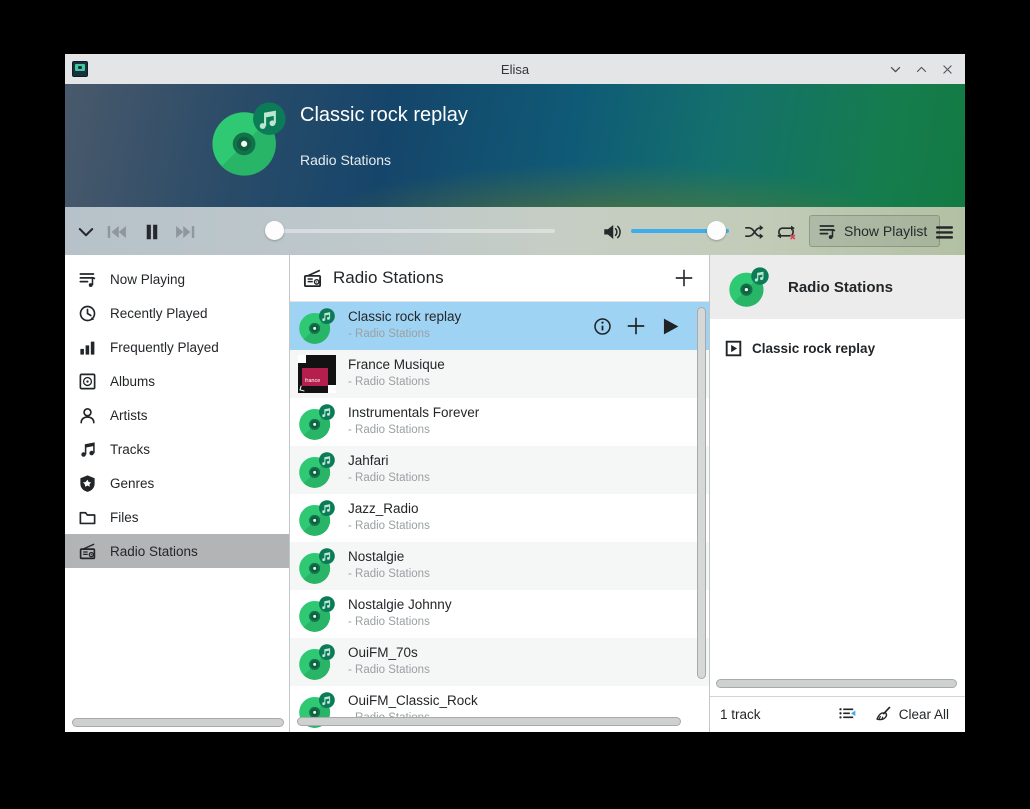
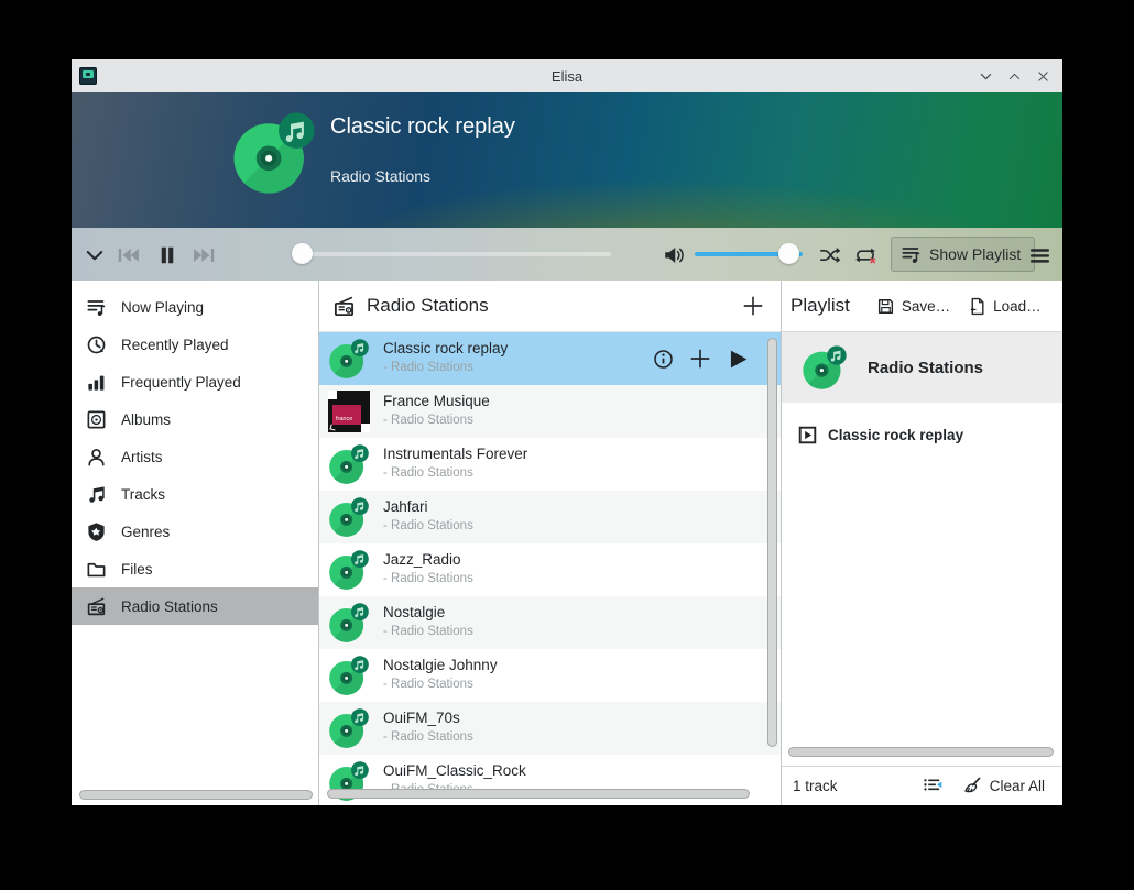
  Elisa
  Classic rock replay
  Radio Stations
  Show Playlist
  Now Playing
  Recently Played
  Frequently Played
  Albums
  Artists
  Tracks
  Genres
  Files
  Radio Stations
  Radio Stations
  Classic rock replay
  - Radio Stations
  France Musique
  - Radio Stations
  Instrumentals Forever
  - Radio Stations
  Jahfari
  - Radio Stations
  Jazz_Radio
  - Radio Stations
  Nostalgie
  - Radio Stations
  Nostalgie Johnny
  - Radio Stations
  OuiFM_70s
  - Radio Stations
  OuiFM_Classic_Rock
+ Playlist
+ Save…
+ Load…
  Radio Stations
  Classic rock replay
  1 track
  Clear All
